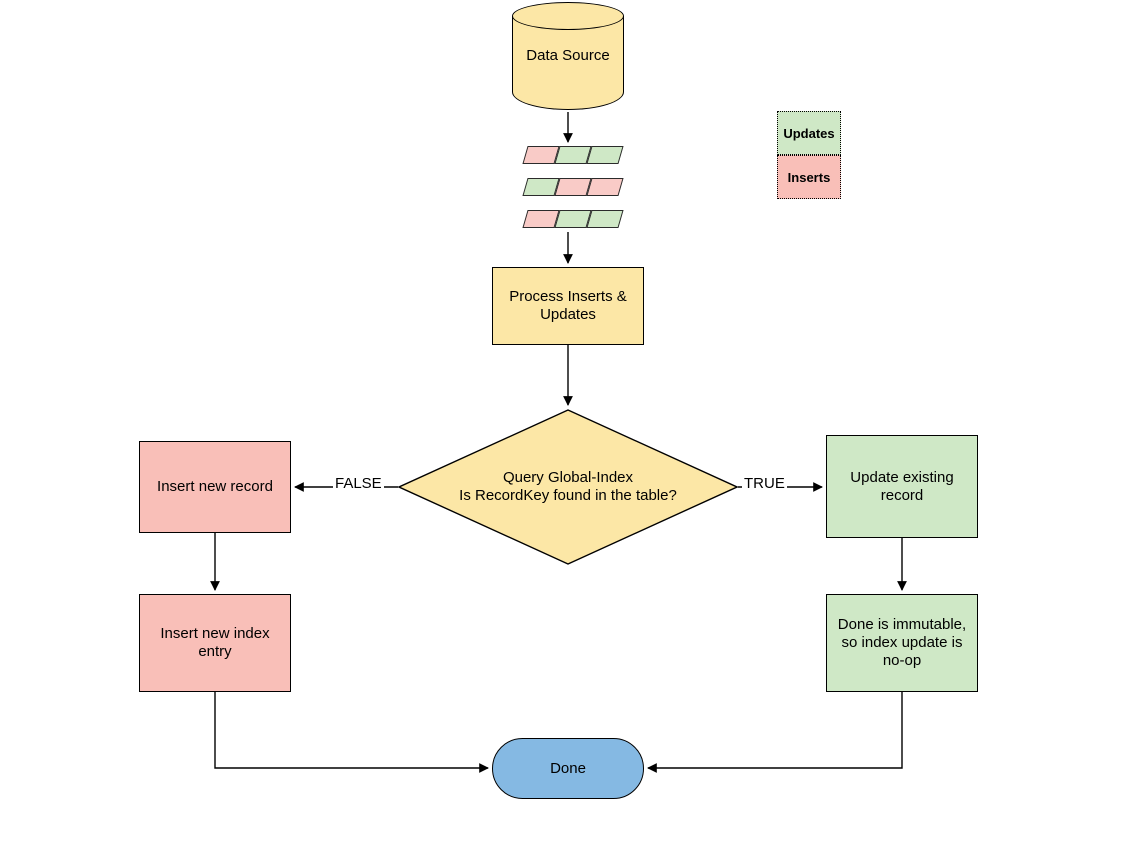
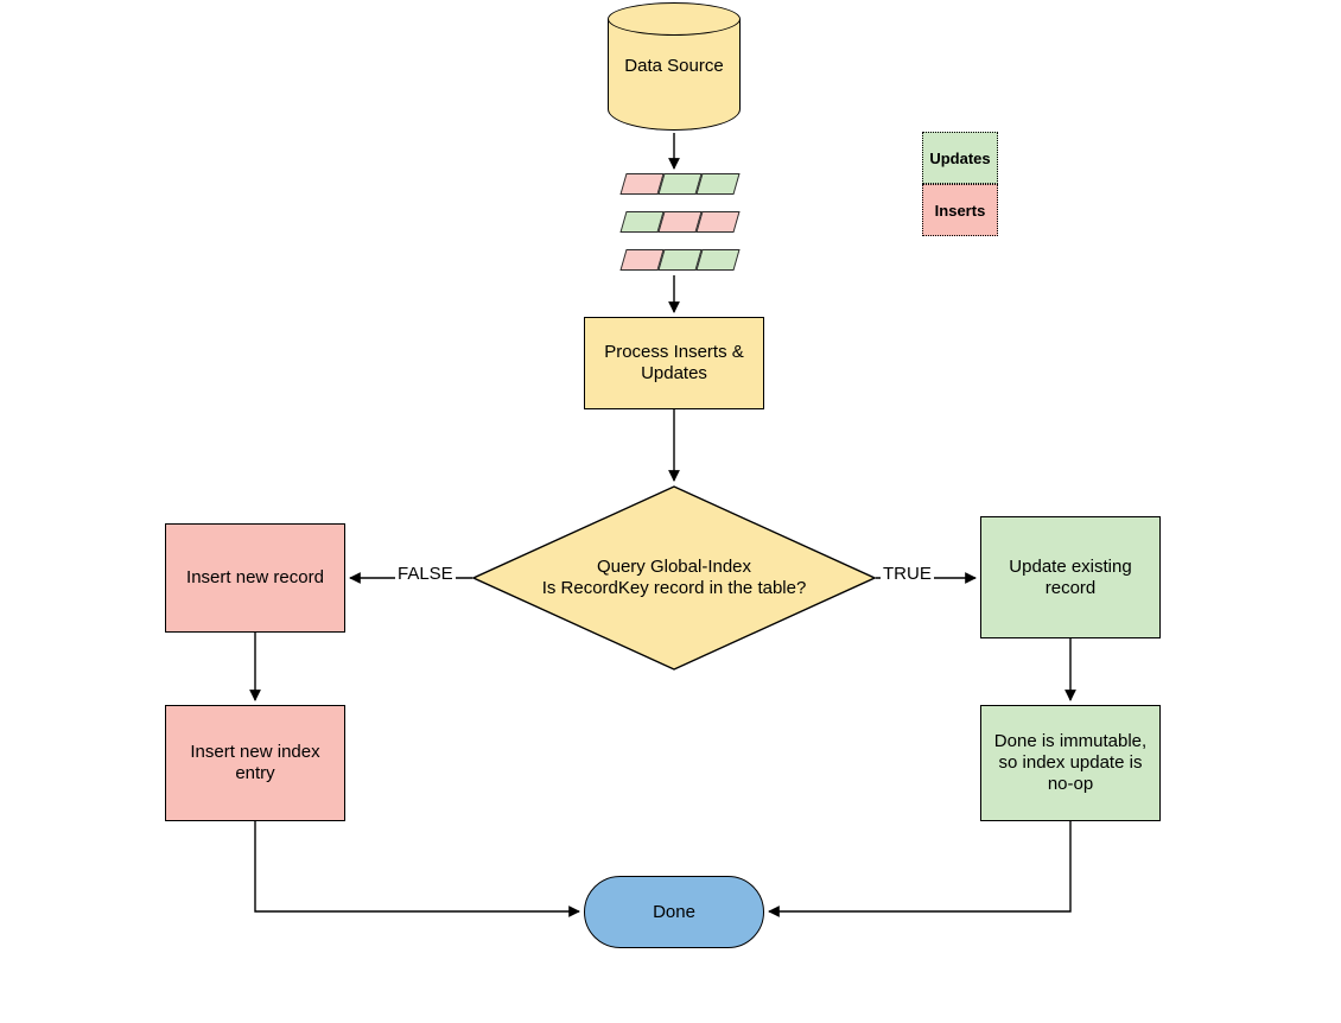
  Data Source
  Updates
  Inserts
  Process Inserts & Updates
  Query Global-Index
- Is RecordKey found in the table?
+ Is RecordKey record in the table?
  FALSE
  TRUE
  Insert new record
  Insert new index entry
  Update existing record
  Done is immutable, so index update is no-op
  Done
